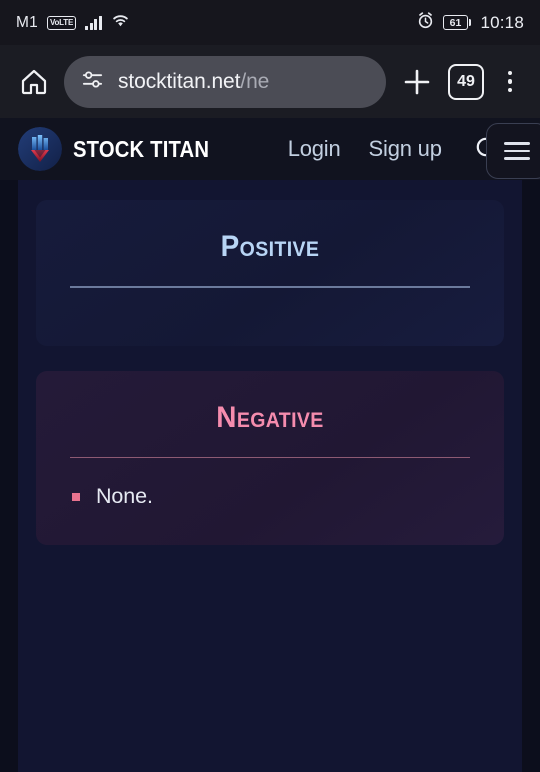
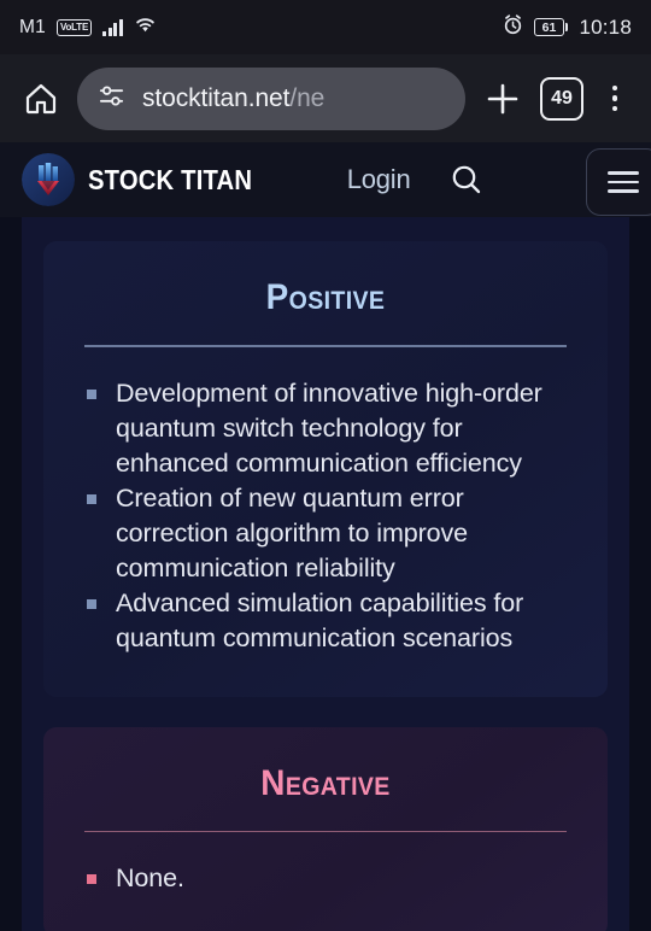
  M1
  VoLTE
  61
  10:18
  stocktitan.net/ne
  49
  STOCK TITAN
  Login
- Sign up
  Positive
+ Development of innovative high-order quantum switch technology for enhanced communication efficiency
+ Creation of new quantum error correction algorithm to improve communication reliability
+ Advanced simulation capabilities for quantum communication scenarios
  Negative
  None.
